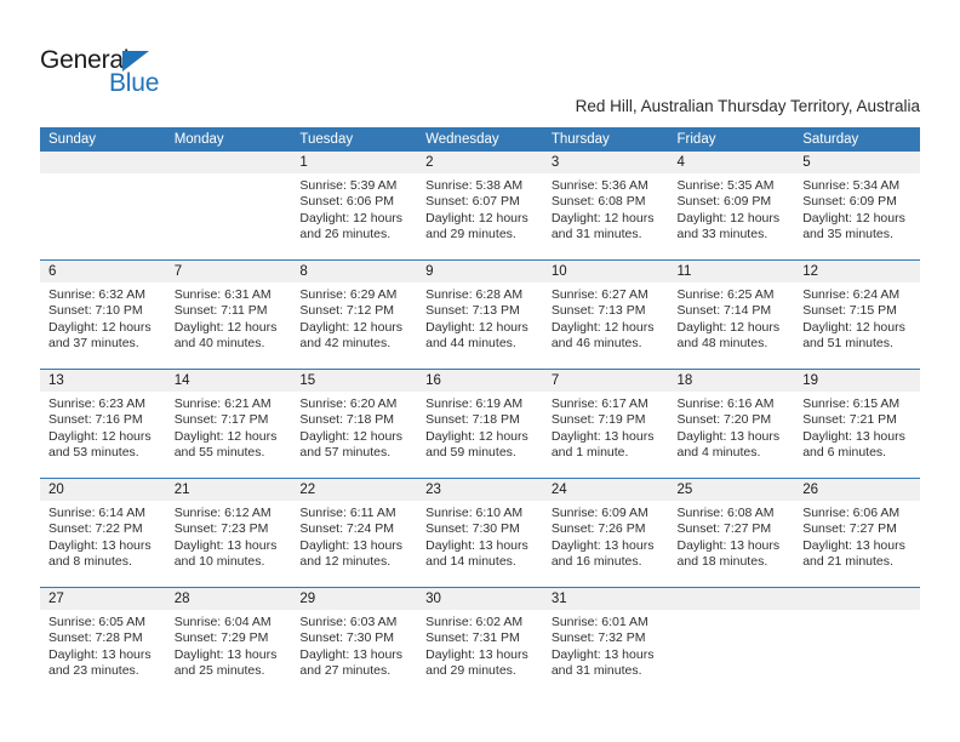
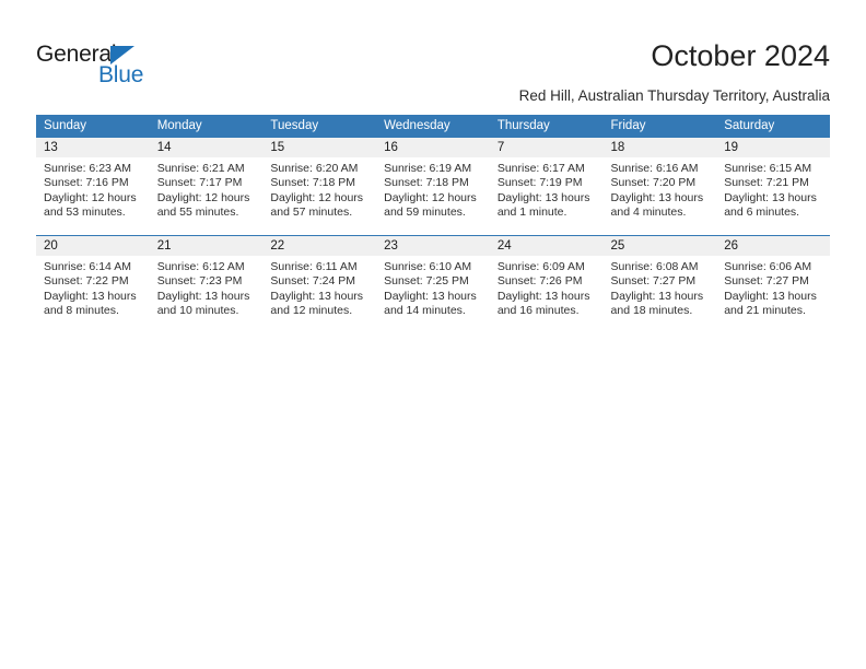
  General
  Blue
+ October 2024
  Red Hill, Australian Thursday Territory, Australia
  Sunday	Monday	Tuesday	Wednesday	Thursday	Friday	Saturday
- 		1Sunrise: 5:39 AMSunset: 6:06 PMDaylight: 12 hoursand 26 minutes.	2Sunrise: 5:38 AMSunset: 6:07 PMDaylight: 12 hoursand 29 minutes.	3Sunrise: 5:36 AMSunset: 6:08 PMDaylight: 12 hoursand 31 minutes.	4Sunrise: 5:35 AMSunset: 6:09 PMDaylight: 12 hoursand 33 minutes.	5Sunrise: 5:34 AMSunset: 6:09 PMDaylight: 12 hoursand 35 minutes.
- 6Sunrise: 6:32 AMSunset: 7:10 PMDaylight: 12 hoursand 37 minutes.	7Sunrise: 6:31 AMSunset: 7:11 PMDaylight: 12 hoursand 40 minutes.	8Sunrise: 6:29 AMSunset: 7:12 PMDaylight: 12 hoursand 42 minutes.	9Sunrise: 6:28 AMSunset: 7:13 PMDaylight: 12 hoursand 44 minutes.	10Sunrise: 6:27 AMSunset: 7:13 PMDaylight: 12 hoursand 46 minutes.	11Sunrise: 6:25 AMSunset: 7:14 PMDaylight: 12 hoursand 48 minutes.	12Sunrise: 6:24 AMSunset: 7:15 PMDaylight: 12 hoursand 51 minutes.
  13Sunrise: 6:23 AMSunset: 7:16 PMDaylight: 12 hoursand 53 minutes.	14Sunrise: 6:21 AMSunset: 7:17 PMDaylight: 12 hoursand 55 minutes.	15Sunrise: 6:20 AMSunset: 7:18 PMDaylight: 12 hoursand 57 minutes.	16Sunrise: 6:19 AMSunset: 7:18 PMDaylight: 12 hoursand 59 minutes.	7Sunrise: 6:17 AMSunset: 7:19 PMDaylight: 13 hoursand 1 minute.	18Sunrise: 6:16 AMSunset: 7:20 PMDaylight: 13 hoursand 4 minutes.	19Sunrise: 6:15 AMSunset: 7:21 PMDaylight: 13 hoursand 6 minutes.
- 20Sunrise: 6:14 AMSunset: 7:22 PMDaylight: 13 hoursand 8 minutes.	21Sunrise: 6:12 AMSunset: 7:23 PMDaylight: 13 hoursand 10 minutes.	22Sunrise: 6:11 AMSunset: 7:24 PMDaylight: 13 hoursand 12 minutes.	23Sunrise: 6:10 AMSunset: 7:30 PMDaylight: 13 hoursand 14 minutes.	24Sunrise: 6:09 AMSunset: 7:26 PMDaylight: 13 hoursand 16 minutes.	25Sunrise: 6:08 AMSunset: 7:27 PMDaylight: 13 hoursand 18 minutes.	26Sunrise: 6:06 AMSunset: 7:27 PMDaylight: 13 hoursand 21 minutes.
+ 20Sunrise: 6:14 AMSunset: 7:22 PMDaylight: 13 hoursand 8 minutes.	21Sunrise: 6:12 AMSunset: 7:23 PMDaylight: 13 hoursand 10 minutes.	22Sunrise: 6:11 AMSunset: 7:24 PMDaylight: 13 hoursand 12 minutes.	23Sunrise: 6:10 AMSunset: 7:25 PMDaylight: 13 hoursand 14 minutes.	24Sunrise: 6:09 AMSunset: 7:26 PMDaylight: 13 hoursand 16 minutes.	25Sunrise: 6:08 AMSunset: 7:27 PMDaylight: 13 hoursand 18 minutes.	26Sunrise: 6:06 AMSunset: 7:27 PMDaylight: 13 hoursand 21 minutes.
- 27Sunrise: 6:05 AMSunset: 7:28 PMDaylight: 13 hoursand 23 minutes.	28Sunrise: 6:04 AMSunset: 7:29 PMDaylight: 13 hoursand 25 minutes.	29Sunrise: 6:03 AMSunset: 7:30 PMDaylight: 13 hoursand 27 minutes.	30Sunrise: 6:02 AMSunset: 7:31 PMDaylight: 13 hoursand 29 minutes.	31Sunrise: 6:01 AMSunset: 7:32 PMDaylight: 13 hoursand 31 minutes.
